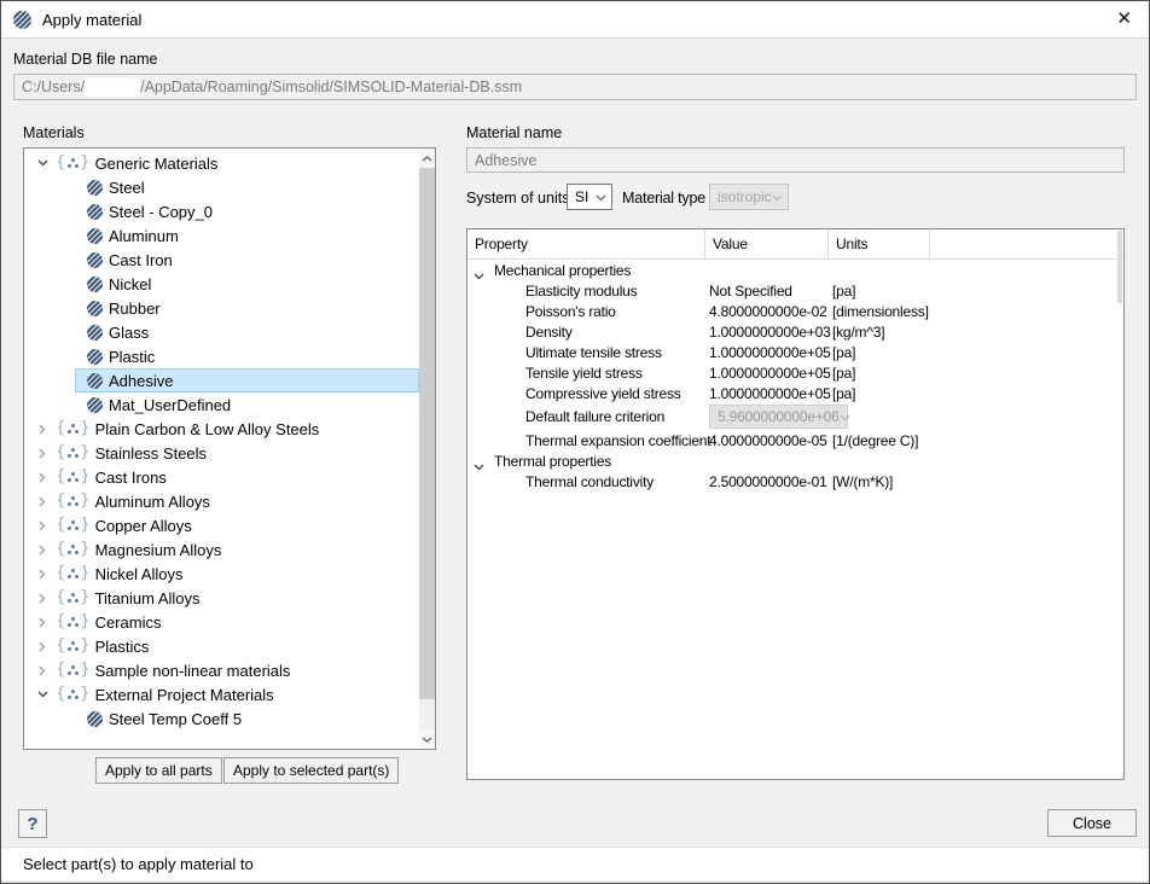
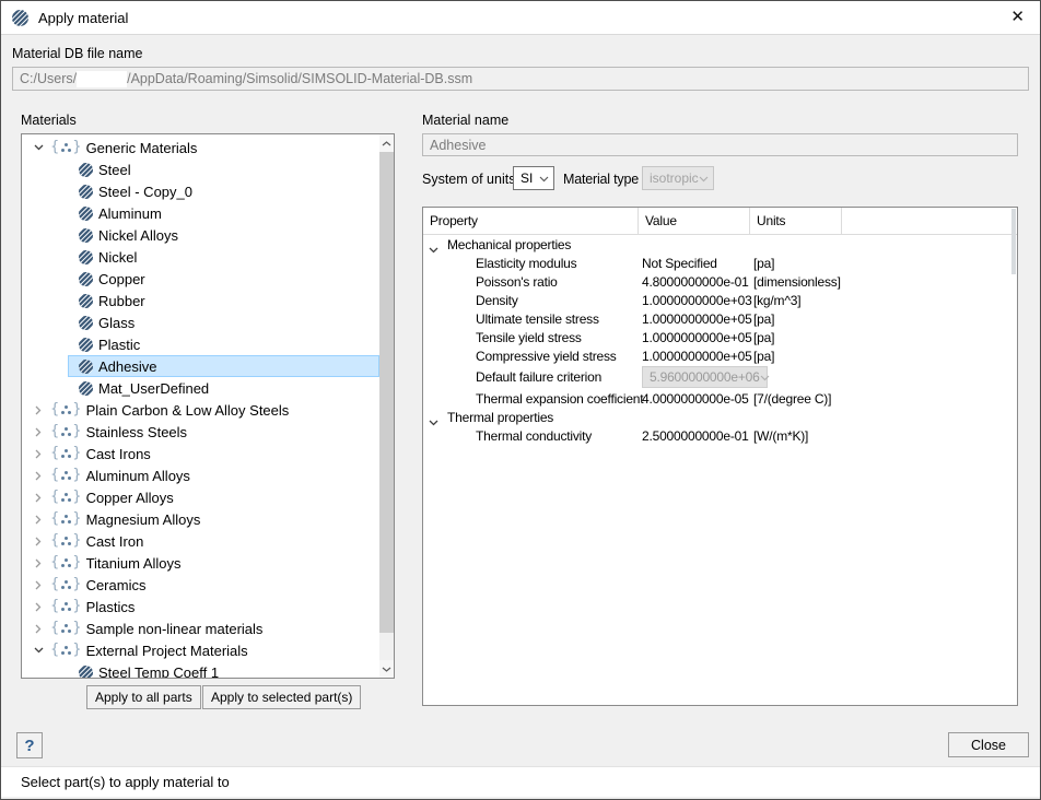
  Apply material
  ✕
  Material DB file name
  C:/Users/
  /AppData/Roaming/Simsolid/SIMSOLID-Material-DB.ssm
  Materials
  { }
  Generic Materials
  Steel
  Steel - Copy_0
  Aluminum
- Cast Iron
+ Nickel Alloys
  Nickel
+ Copper
  Rubber
  Glass
  Plastic
  Adhesive
  Mat_UserDefined
  { }
  Plain Carbon & Low Alloy Steels
  { }
  Stainless Steels
  { }
  Cast Irons
  { }
  Aluminum Alloys
  { }
  Copper Alloys
  { }
  Magnesium Alloys
  { }
- Nickel Alloys
+ Cast Iron
  { }
  Titanium Alloys
  { }
  Ceramics
  { }
  Plastics
  { }
  Sample non-linear materials
  { }
  External Project Materials
- Steel Temp Coeff 5
+ Steel Temp Coeff 1
  Apply to all parts
  Apply to selected part(s)
  Material name
  Adhesive
  System of unit
  SI
  Material type
  isotropic
  Property
  Value
  Units
  Mechanical properties
  Elasticity modulus
  Not Specified
  [pa]
  Poisson's ratio
- 4.8000000000e-02
+ 4.8000000000e-01
  [dimensionless]
  Density
  1.0000000000e+03
  [kg/m^3]
  Ultimate tensile stress
  1.0000000000e+05
  [pa]
  Tensile yield stress
  1.0000000000e+05
  [pa]
  Compressive yield stress
  1.0000000000e+05
  [pa]
  Default failure criterion
  5.9600000000e+06
  Thermal expansion coefficient
  4.0000000000e-05
- [1/(degree C)]
+ [7/(degree C)]
  Thermal properties
  Thermal conductivity
  2.5000000000e-01
  [W/(m*K)]
  ?
  Close
  Select part(s) to apply material to
